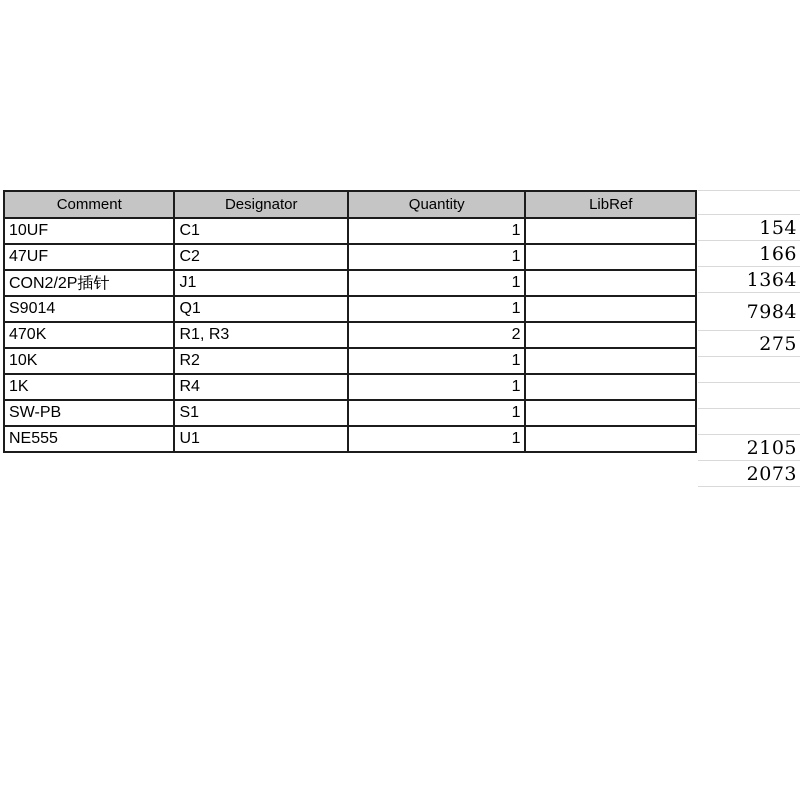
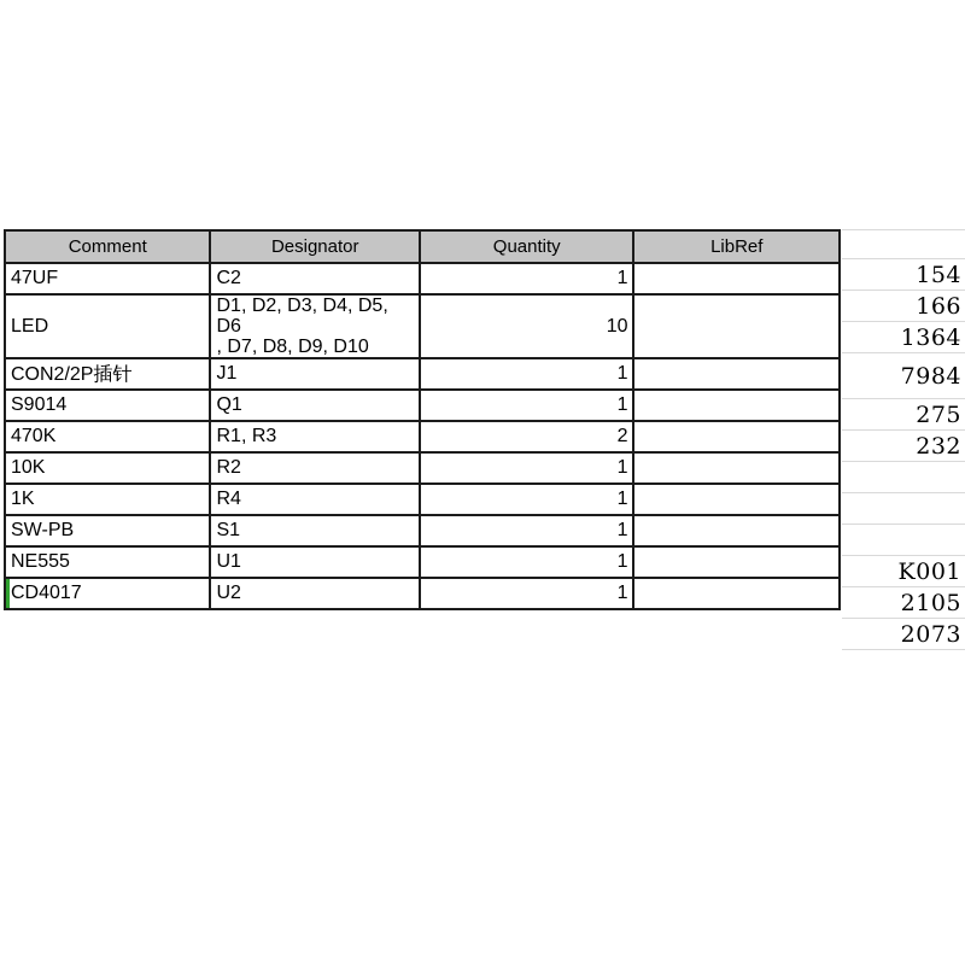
  Comment	Designator	Quantity	LibRef
- 10UF	C1	1
  47UF	C2	1
+ LED	D1, D2, D3, D4, D5, D6 , D7, D8, D9, D10	10
  CON2/2P插针	J1	1
  S9014	Q1	1
  470K	R1, R3	2
  10K	R2	1
  1K	R4	1
  SW-PB	S1	1
  NE555	U1	1
+ CD4017	U2	1
  154
  166
  1364
  7984
  275
+ 232
+ K001
  2105
  2073
